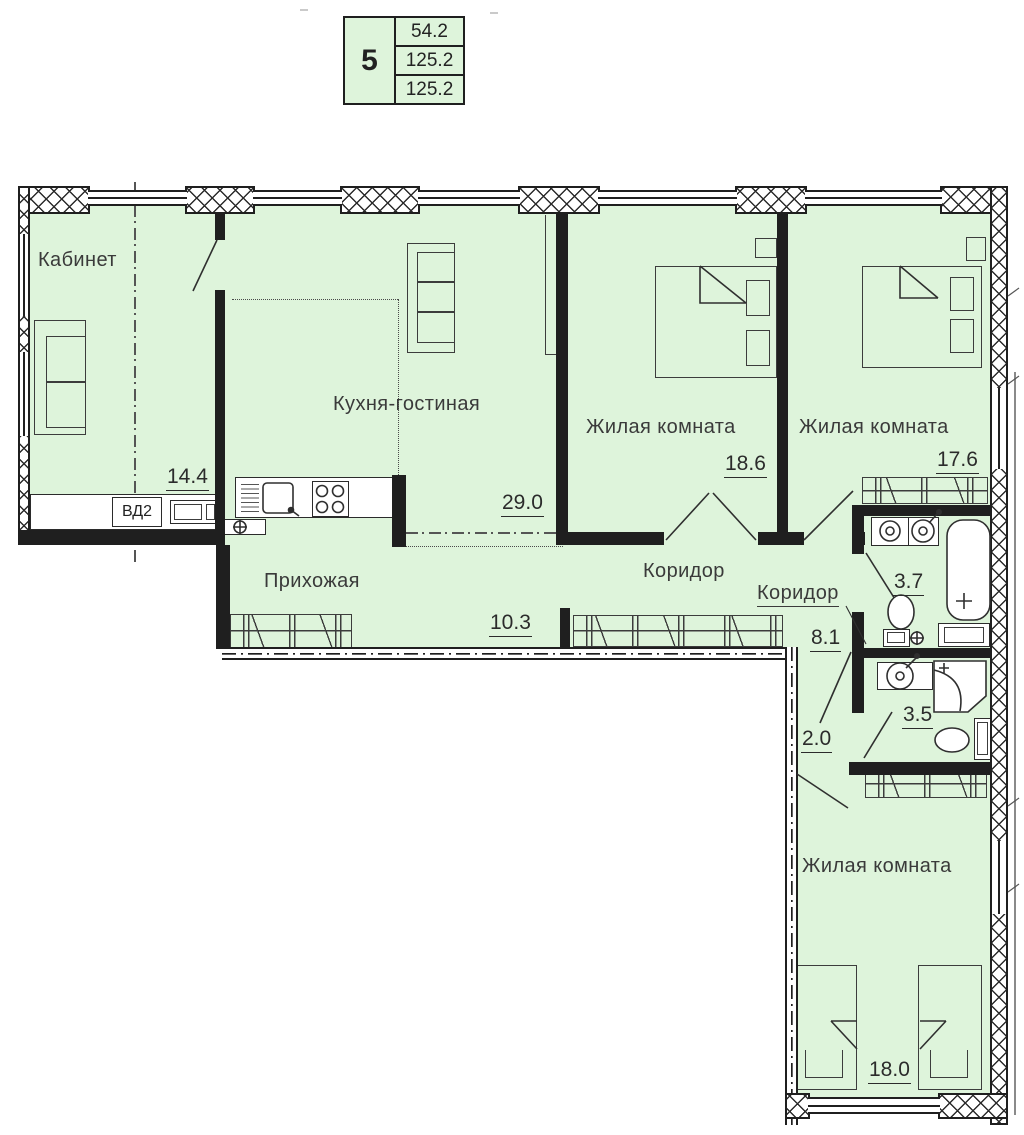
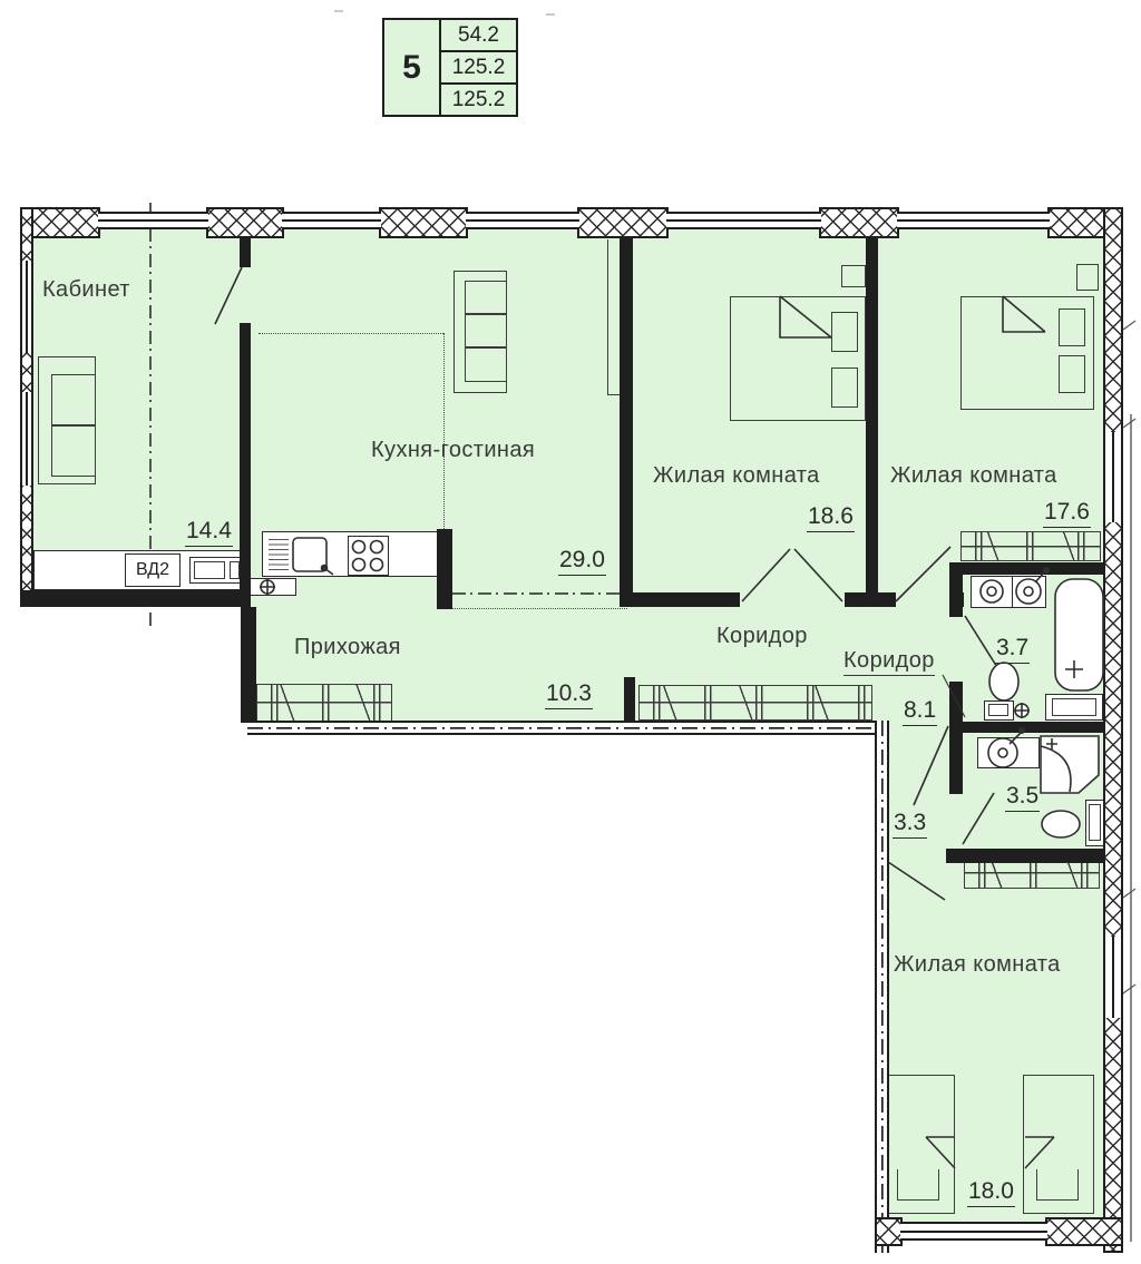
  5
  54.2
  125.2
  125.2
  ВД2
  Кабинет
  14.4
  Кухня-гостиная
  29.0
  Жилая комната
  18.6
  Жилая комната
  17.6
  Коридор
  8.1
  Коридор
- 2.0
+ 3.3
  Прихожая
  10.3
  3.7
  3.5
  Жилая комната
  18.0
